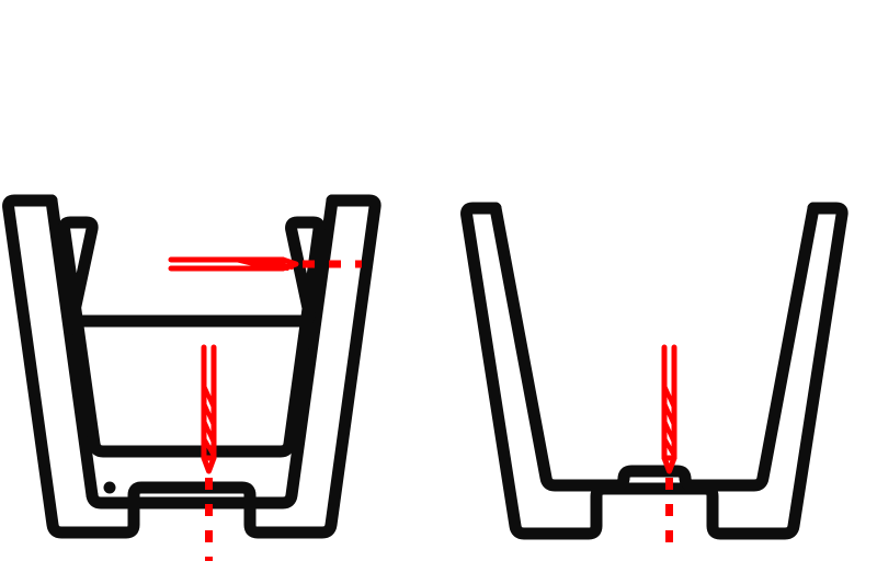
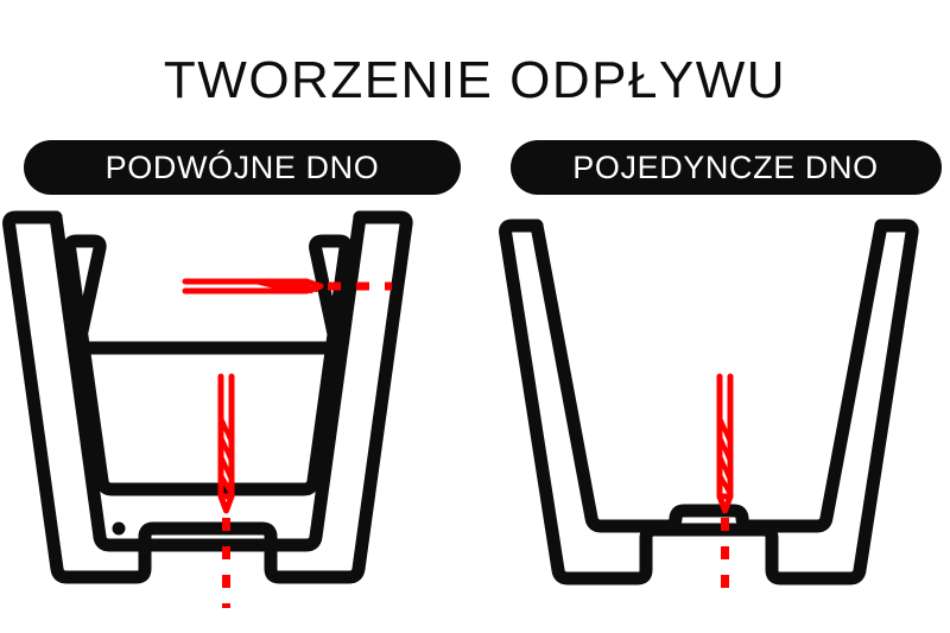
+ TWORZENIE ODPŁYWU
+ PODWÓJNE DNO
+ POJEDYNCZE DNO
